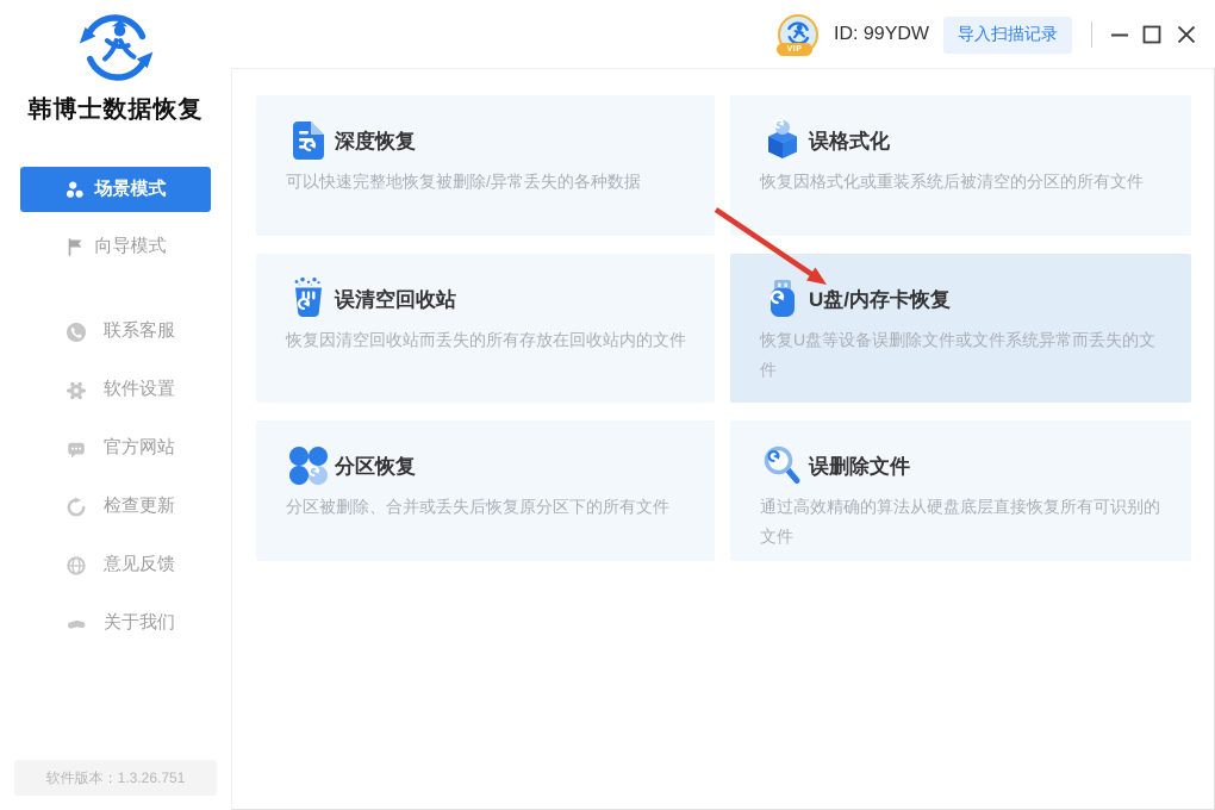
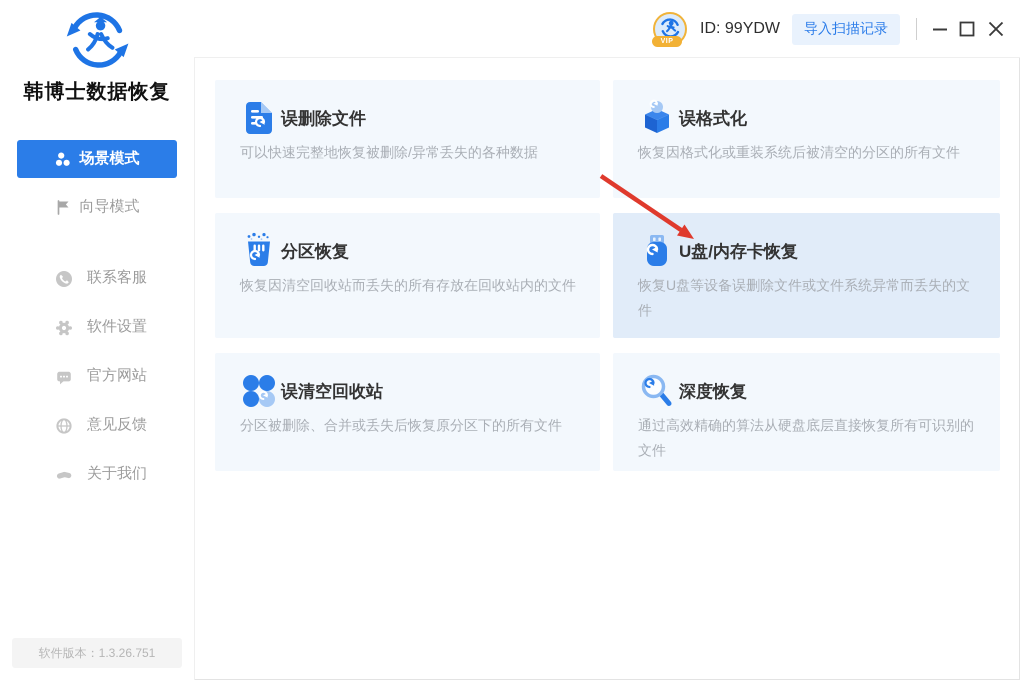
  韩博士数据恢复
  场景模式
  向导模式
  联系客服
  软件设置
  官方网站
- 检查更新
  意见反馈
  关于我们
  软件版本：1.3.26.751
  ID: 99YDW
  导入扫描记录
- 深度恢复
+ 误删除文件
  可以快速完整地恢复被删除/异常丢失的各种数据
  误格式化
  恢复因格式化或重装系统后被清空的分区的所有文件
- 误清空回收站
+ 分区恢复
  恢复因清空回收站而丢失的所有存放在回收站内的文件
  U盘/内存卡恢复
  恢复U盘等设备误删除文件或文件系统异常而丢失的文件
- 分区恢复
+ 误清空回收站
  分区被删除、合并或丢失后恢复原分区下的所有文件
- 误删除文件
+ 深度恢复
  通过高效精确的算法从硬盘底层直接恢复所有可识别的文件
